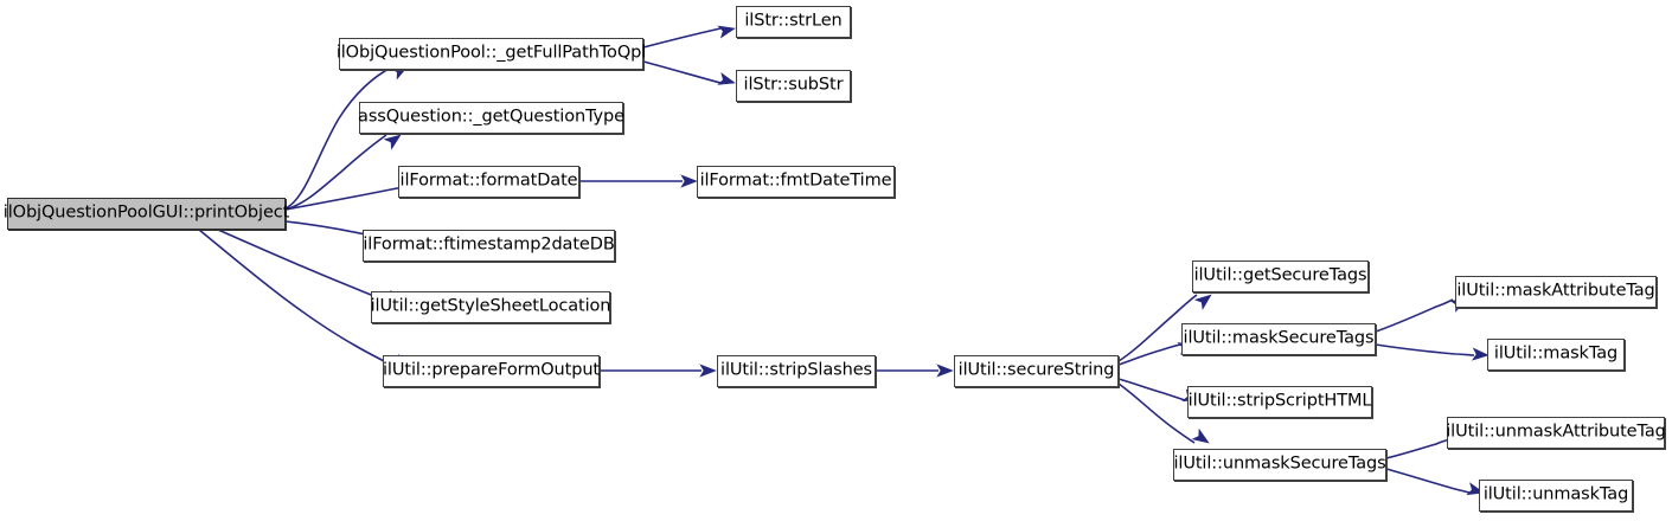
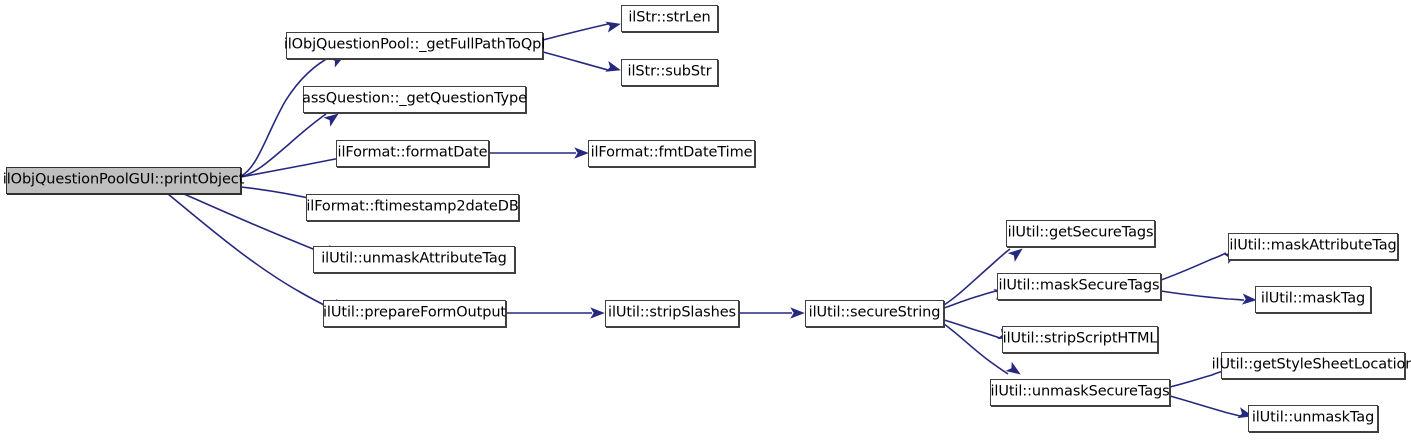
  ilObjQuestionPoolGUI::printObject
  ilObjQuestionPool::_getFullPathToQpl
  assQuestion::_getQuestionType
  ilFormat::formatDate
  ilFormat::ftimestamp2dateDB
- ilUtil::getStyleSheetLocation
+ ilUtil::unmaskAttributeTag
  ilUtil::prepareFormOutput
  ilStr::strLen
  ilStr::subStr
  ilFormat::fmtDateTime
  ilUtil::stripSlashes
  ilUtil::secureString
  ilUtil::getSecureTags
  ilUtil::maskSecureTags
  ilUtil::stripScriptHTML
  ilUtil::unmaskSecureTags
  ilUtil::maskAttributeTag
  ilUtil::maskTag
- ilUtil::unmaskAttributeTag
+ ilUtil::getStyleSheetLocation
  ilUtil::unmaskTag
